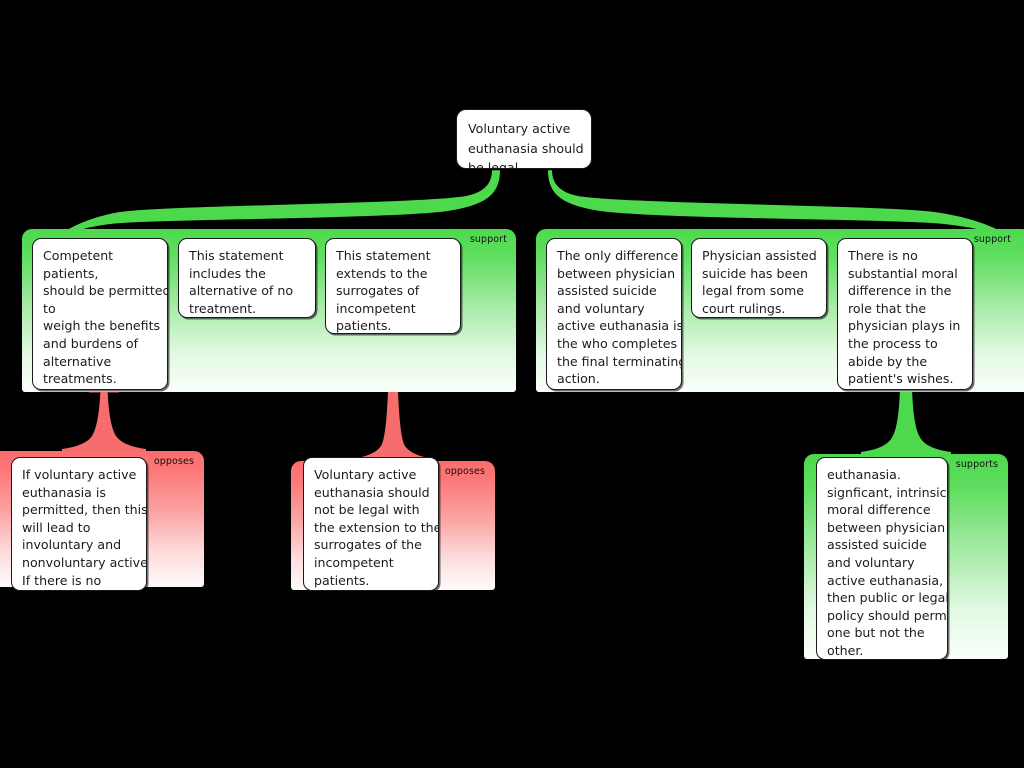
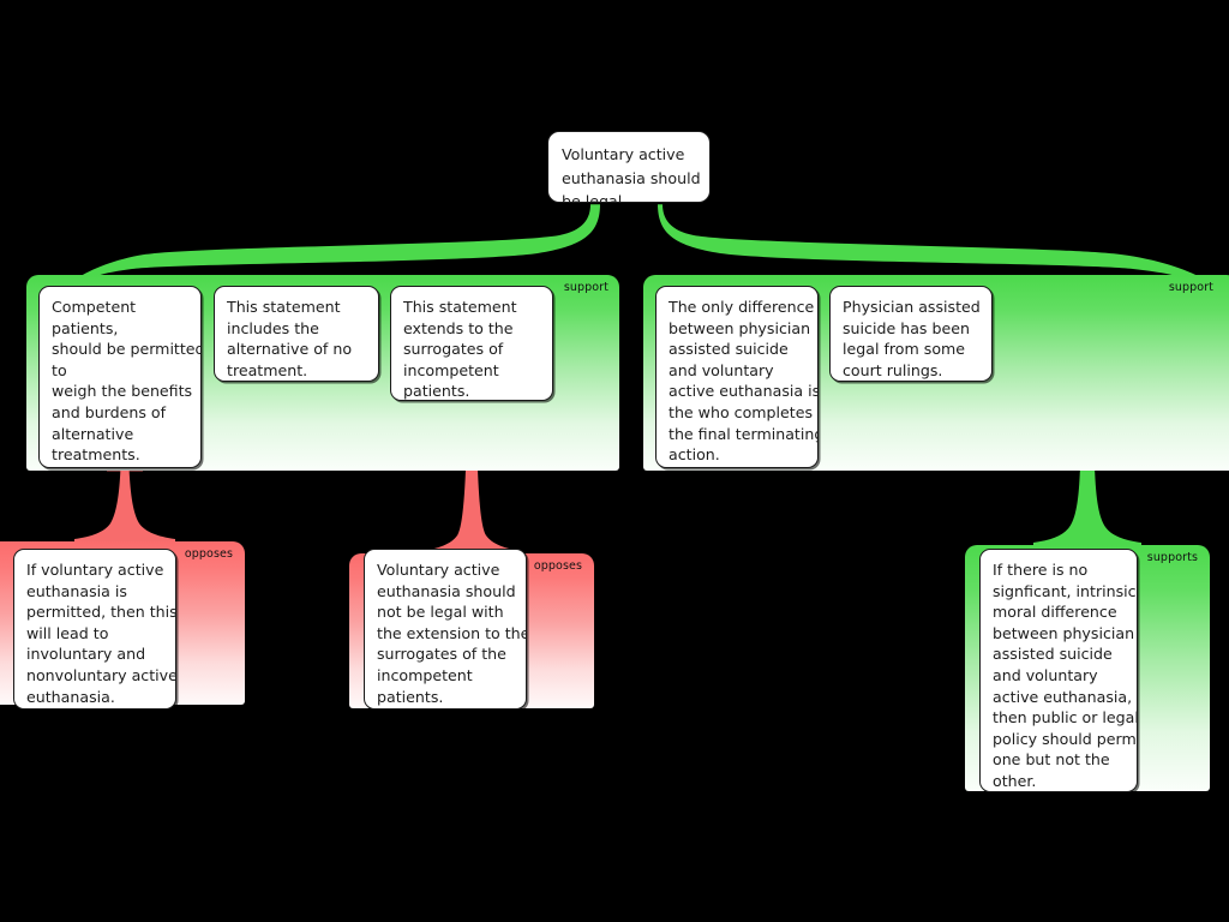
  Voluntary active
  euthanasia should
  be legal.
  support
  Competent
  patients,
  should be permitted
  to
  weigh the benefits
  and burdens of
  alternative
  treatments.
  This statement
  includes the
  alternative of no
  treatment.
  This statement
  extends to the
  surrogates of
  incompetent
  patients.
  support
  The only difference
  between physician
  assisted suicide
  and voluntary
  active euthanasia is
  the who completes
  the final terminatin
  action.
  Physician assisted
  suicide has been
  legal from some
  court rulings.
- There is no
- substantial moral
- difference in the
- role that the
- physician plays in
- the process to
- abide by the
- patient's wishes.
  opposes
  If voluntary active
  euthanasia is
  permitted, then this
  will lead to
  involuntary and
  nonvoluntary active
- If there is no
+ euthanasia.
  opposes
  Voluntary active
  euthanasia should
  not be legal with
  the extension to the
  surrogates of the
  incompetent
  patients.
  supports
- euthanasia.
+ If there is no
  signficant, intrinsic
  moral difference
  between physician
  assisted suicide
  and voluntary
  active euthanasia,
  then public or lega
  policy should perm
  one but not the
  other.
